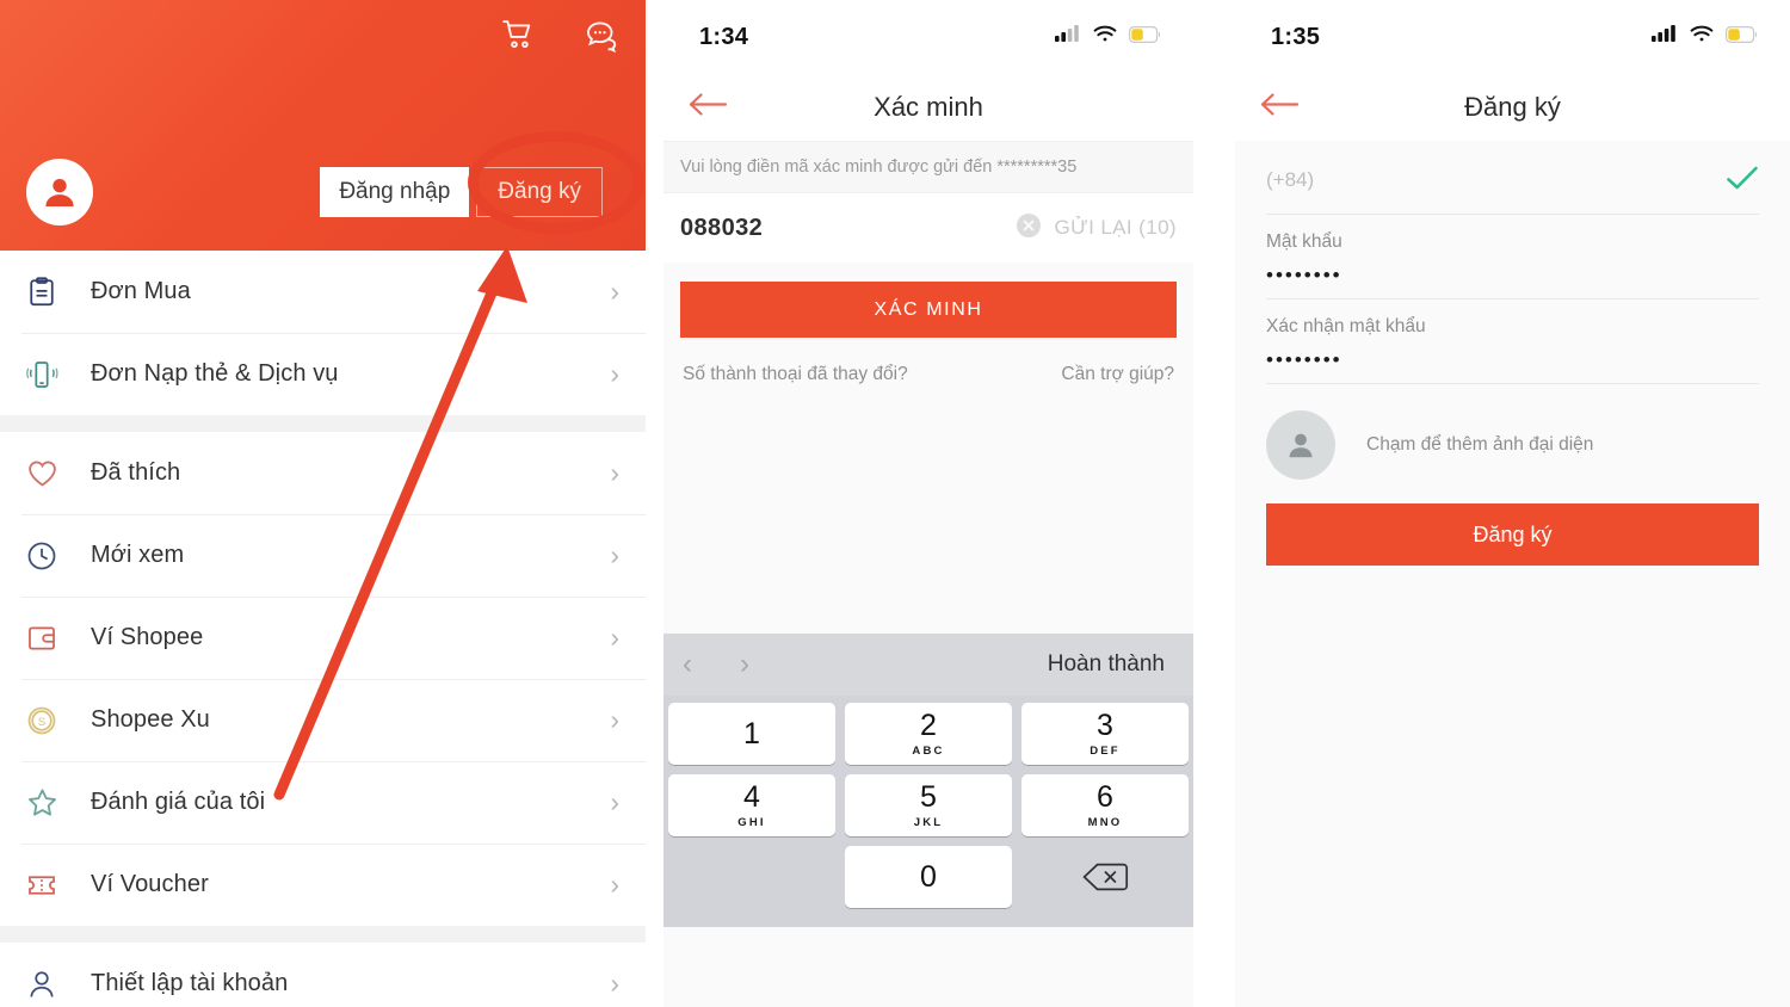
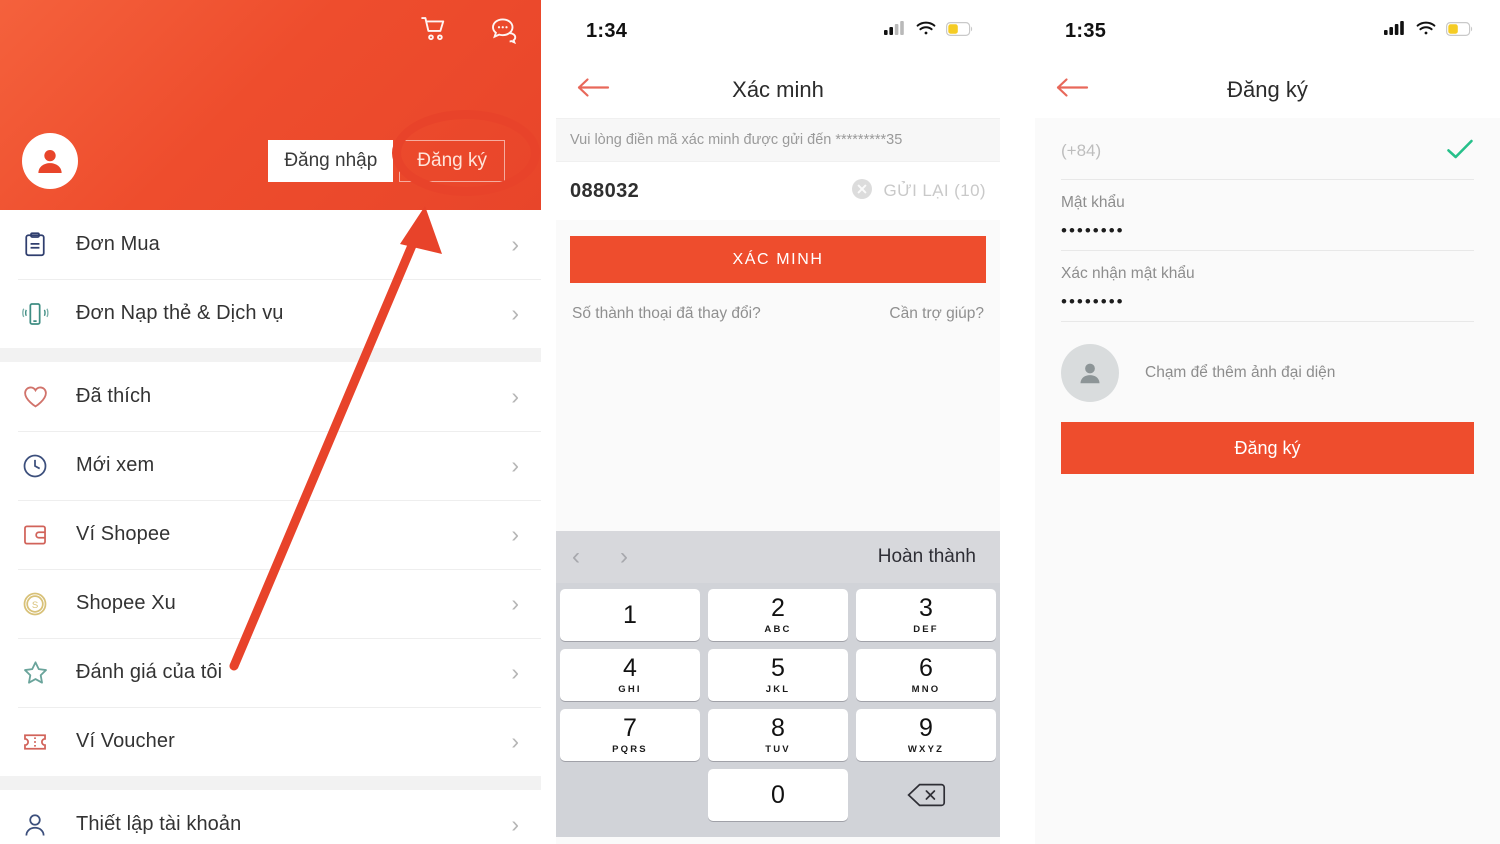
  Đăng nhập
  Đăng ký
  Đơn Mua
  ›
  Đơn Nạp thẻ & Dịch vụ
  ›
  Đã thích
  ›
  Mới xem
  ›
  Ví Shopee
  ›
  S
  Shopee Xu
  ›
  Đánh giá của tôi
  ›
  Ví Voucher
  ›
  Thiết lập tài khoản
  ›
  1:34
  Xác minh
  Vui lòng điền mã xác minh được gửi đến *********35
  088032
  GỬI LẠI (10)
  XÁC MINH
  Số thành thoại đã thay đổi?
  Cần trợ giúp?
  ‹
  ›
  Hoàn thành
  1
  2
  ABC
  3
  DEF
  4
  GHI
  5
  JKL
  6
  MNO
+ 7
+ PQRS
+ 8
+ TUV
+ 9
+ WXYZ
  0
  1:35
  Đăng ký
  (+84)
  Mật khẩu
  ••••••••
  Xác nhận mật khẩu
  ••••••••
  Chạm để thêm ảnh đại diện
  Đăng ký
